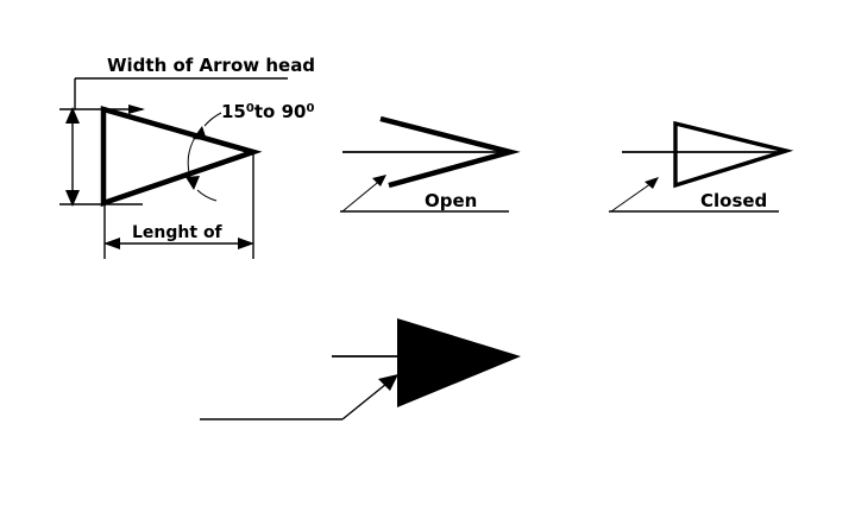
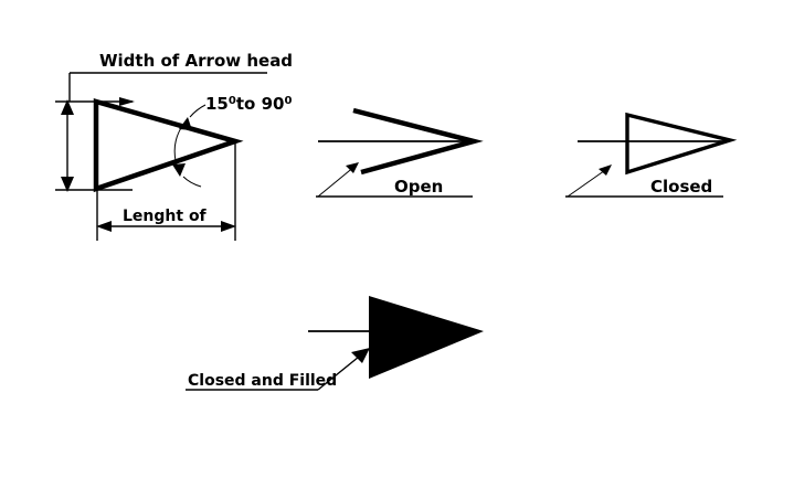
  Width of Arrow head
  150to 900
  Lenght of
  Open
  Closed
+ Closed and Filled
